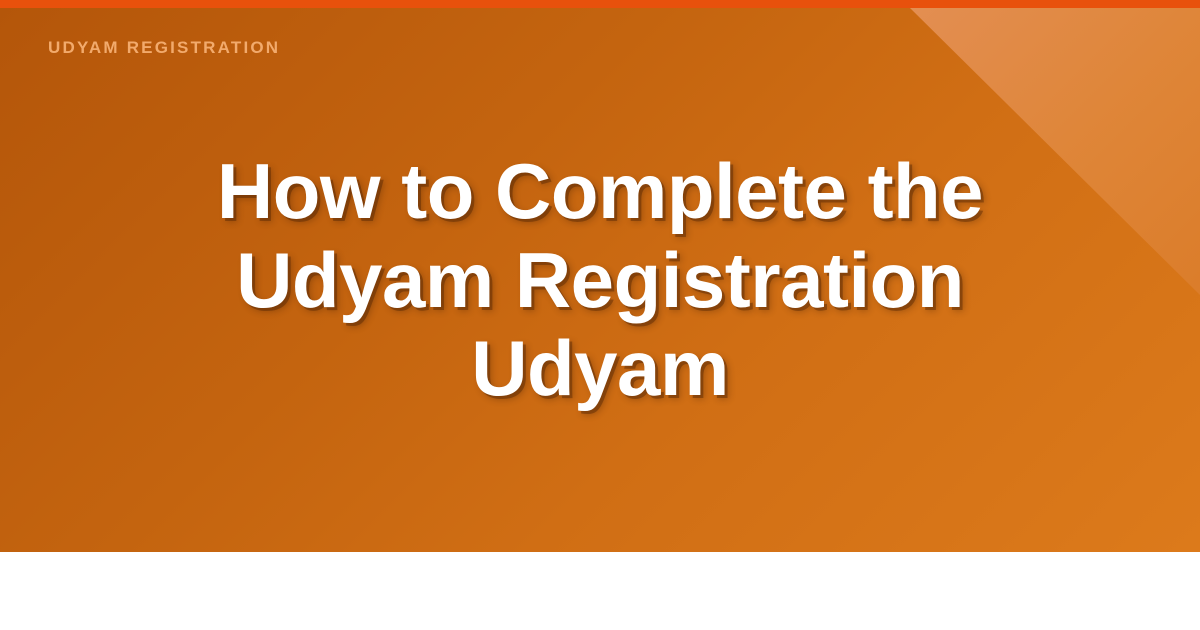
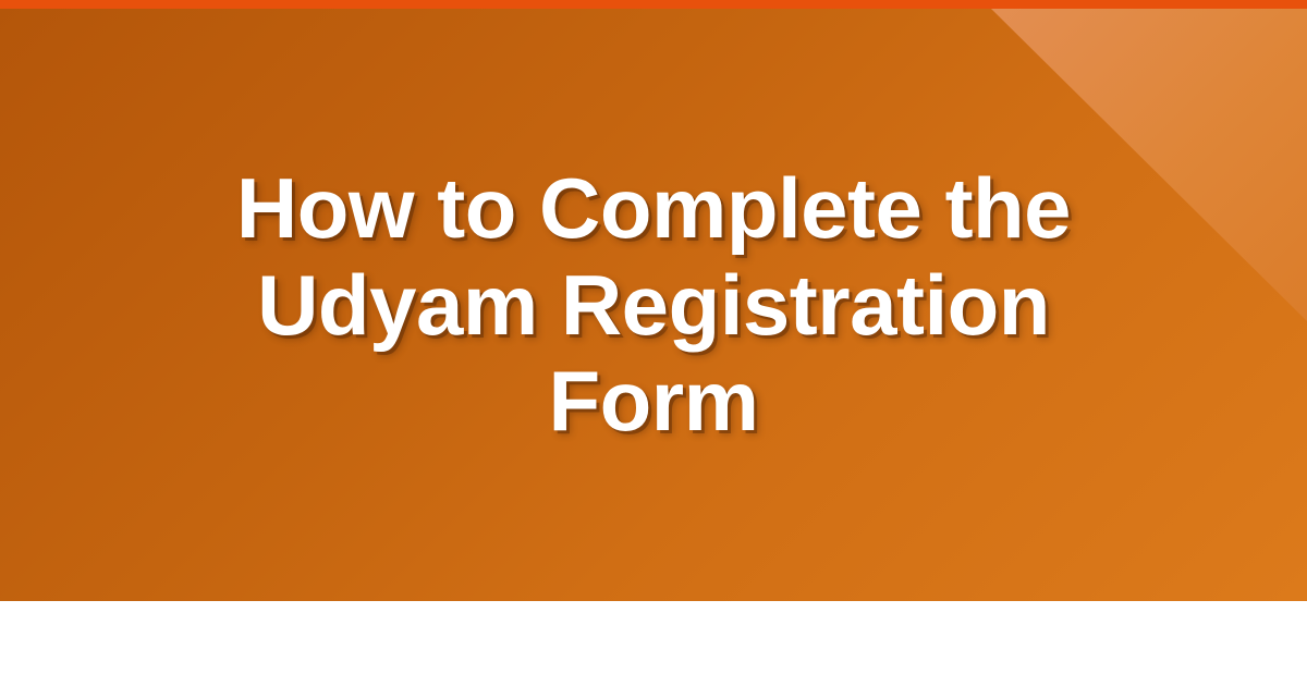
- UDYAM REGISTRATION
- How to Complete the Udyam Registration Udyam
+ How to Complete the Udyam Registration Form
